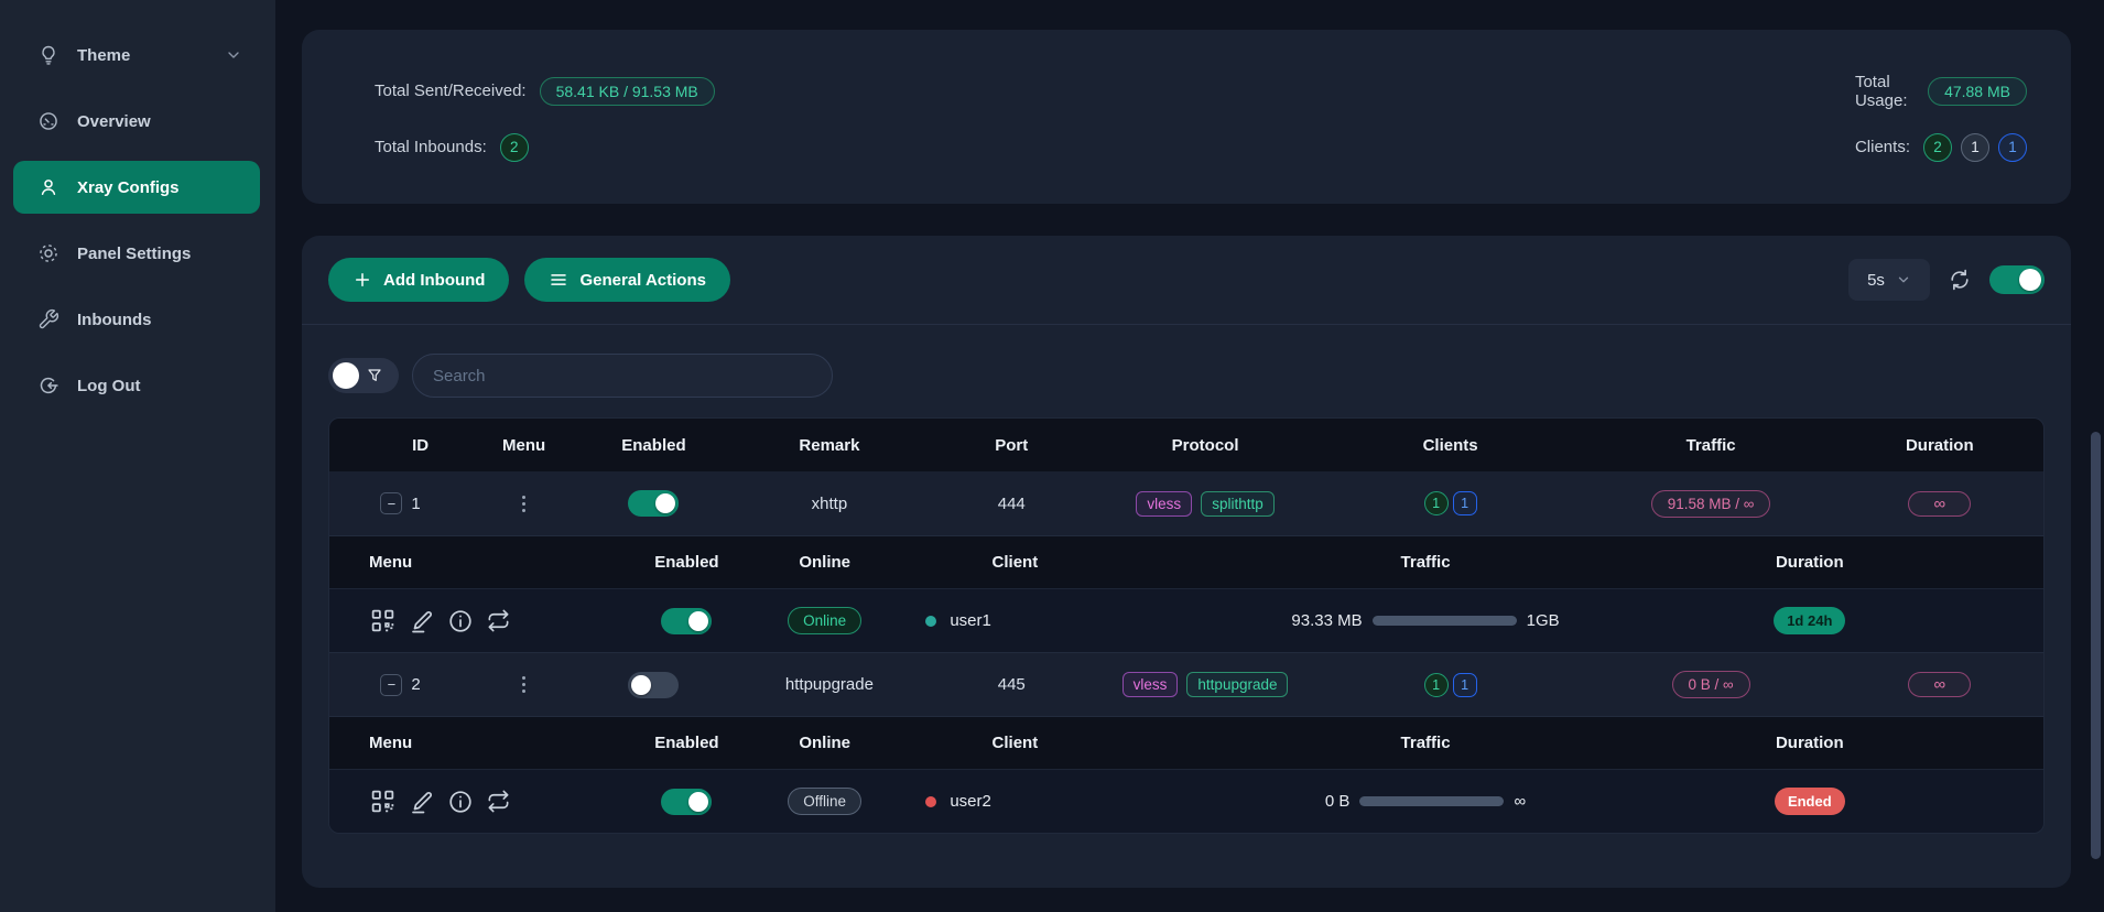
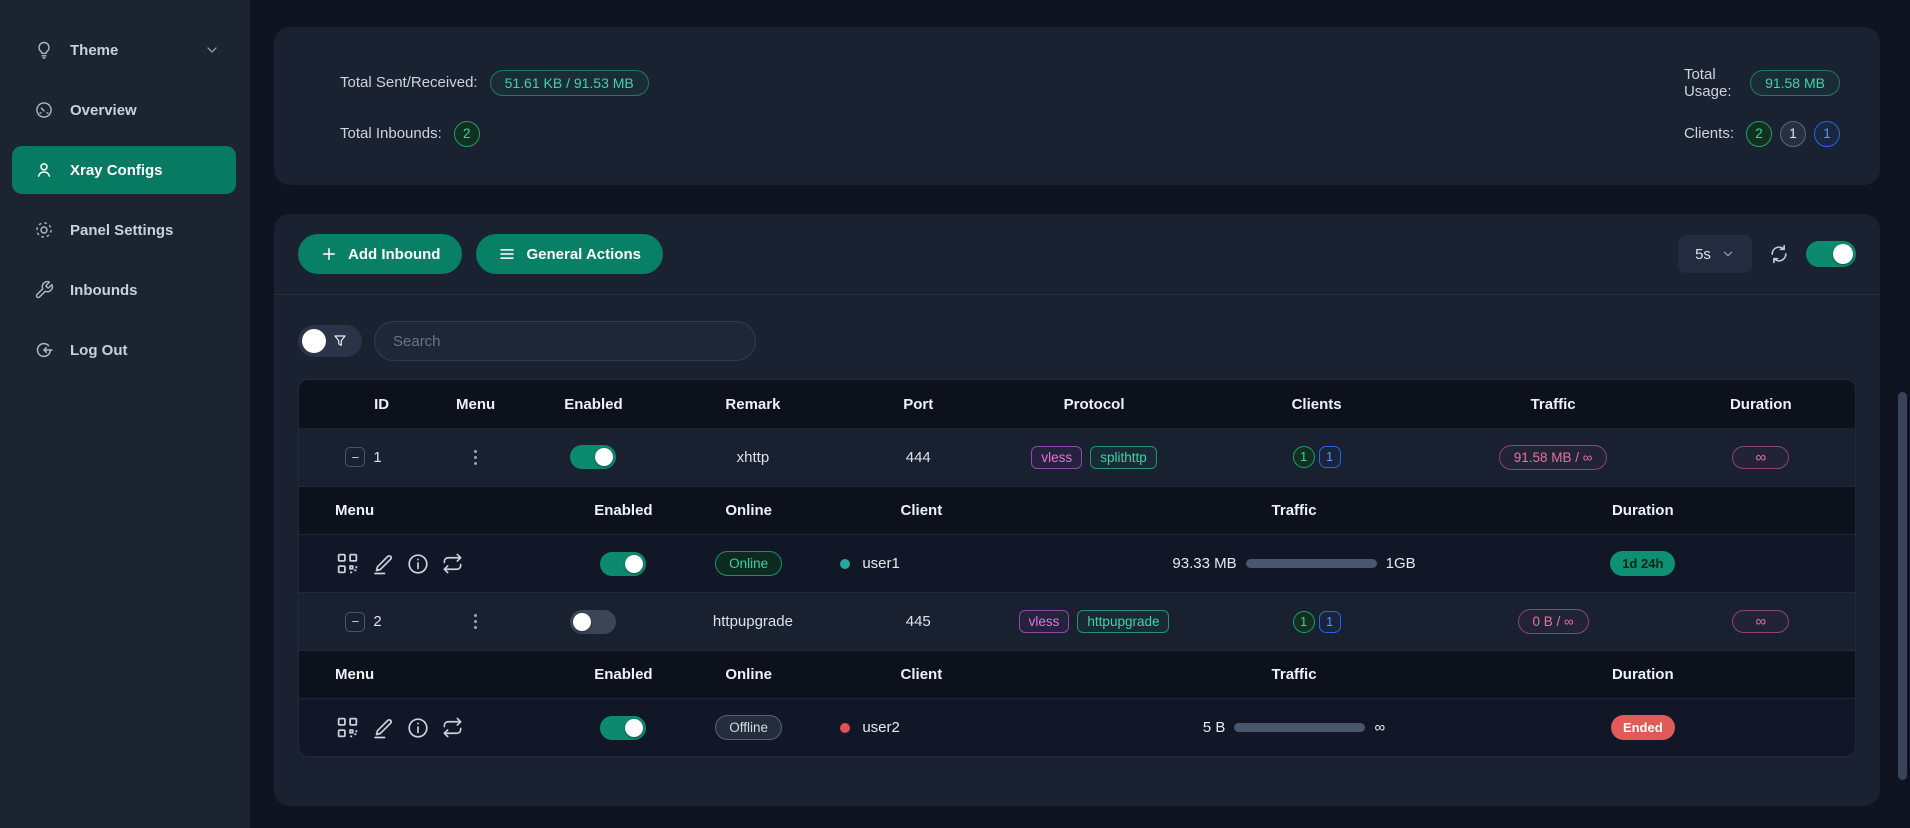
  Theme
  Overview
  Xray Configs
  Panel Settings
  Inbounds
  Log Out
  Total Sent/Received:
- 58.41 KB / 91.53 MB
+ 51.61 KB / 91.53 MB
  Total Usage:
- 47.88 MB
+ 91.58 MB
  Total Inbounds:
  2
  Clients:
  2
  1
  1
  Add Inbound
  General Actions
  5s
  Search
  ID
  Menu
  Enabled
  Remark
  Port
  Protocol
  Clients
  Traffic
  Duration
  −
  1
  xhttp
  444
  vless
  splithttp
  1
  1
  91.58 MB / ∞
  ∞
  Menu
  Enabled
  Online
  Client
  Traffic
  Duration
  Online
  user1
  93.33 MB
  1GB
  1d 24h
  −
  2
  httpupgrade
  445
  vless
  httpupgrade
  1
  1
  0 B / ∞
  ∞
  Menu
  Enabled
  Online
  Client
  Traffic
  Duration
  Offline
  user2
- 0 B
+ 5 B
  ∞
  Ended
